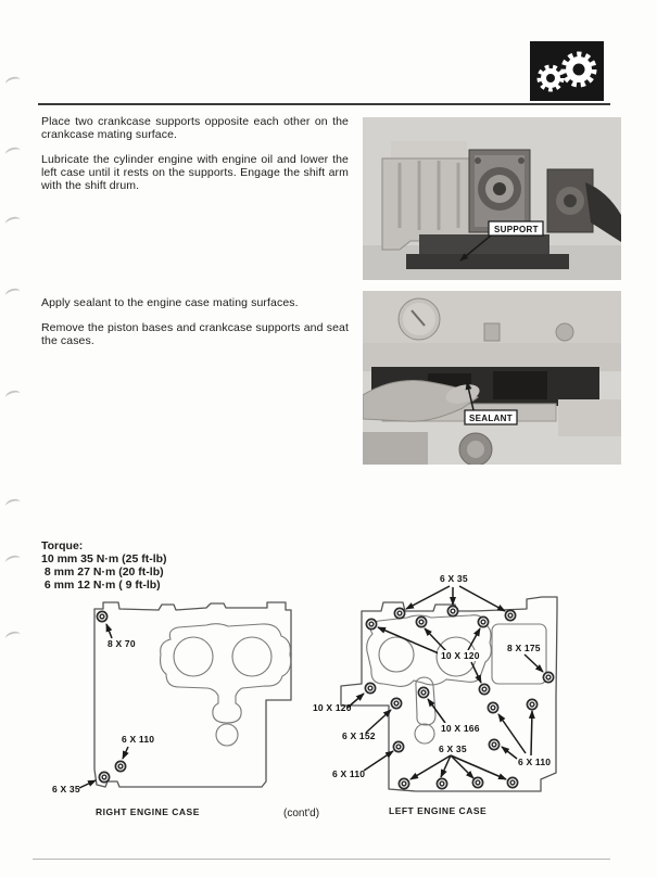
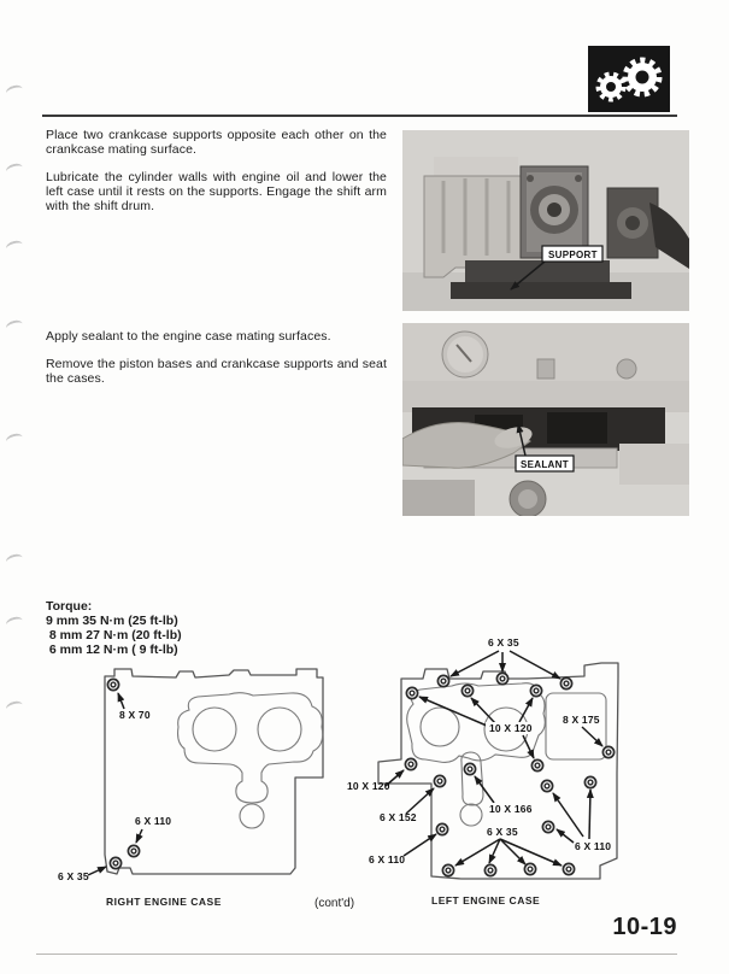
  Place two crankcase supports opposite each other on the crankcase mating surface.
- Lubricate the cylinder engine with engine oil and lower the left case until it rests on the supports. Engage the shift arm with the shift drum.
+ Lubricate the cylinder walls with engine oil and lower the left case until it rests on the supports. Engage the shift arm with the shift drum.
  Apply sealant to the engine case mating surfaces.
  Remove the piston bases and crankcase supports and seat the cases.
  Torque:
- 10 mm 35 N·m (25 ft-lb)
+ 9 mm 35 N·m (25 ft-lb)
  8 mm 27 N·m (20 ft-lb)
  6 mm 12 N·m ( 9 ft-lb)
  SUPPORT
  SEALANT
  8 X 70
  6 X 110
  6 X 35
  6 X 35
  10 X 120
  8 X 175
  10 X 120
  6 X 152
  10 X 166
  6 X 110
  6 X 35
  6 X 110
  RIGHT ENGINE CASE
  (cont'd)
  LEFT ENGINE CASE
+ 10-19
